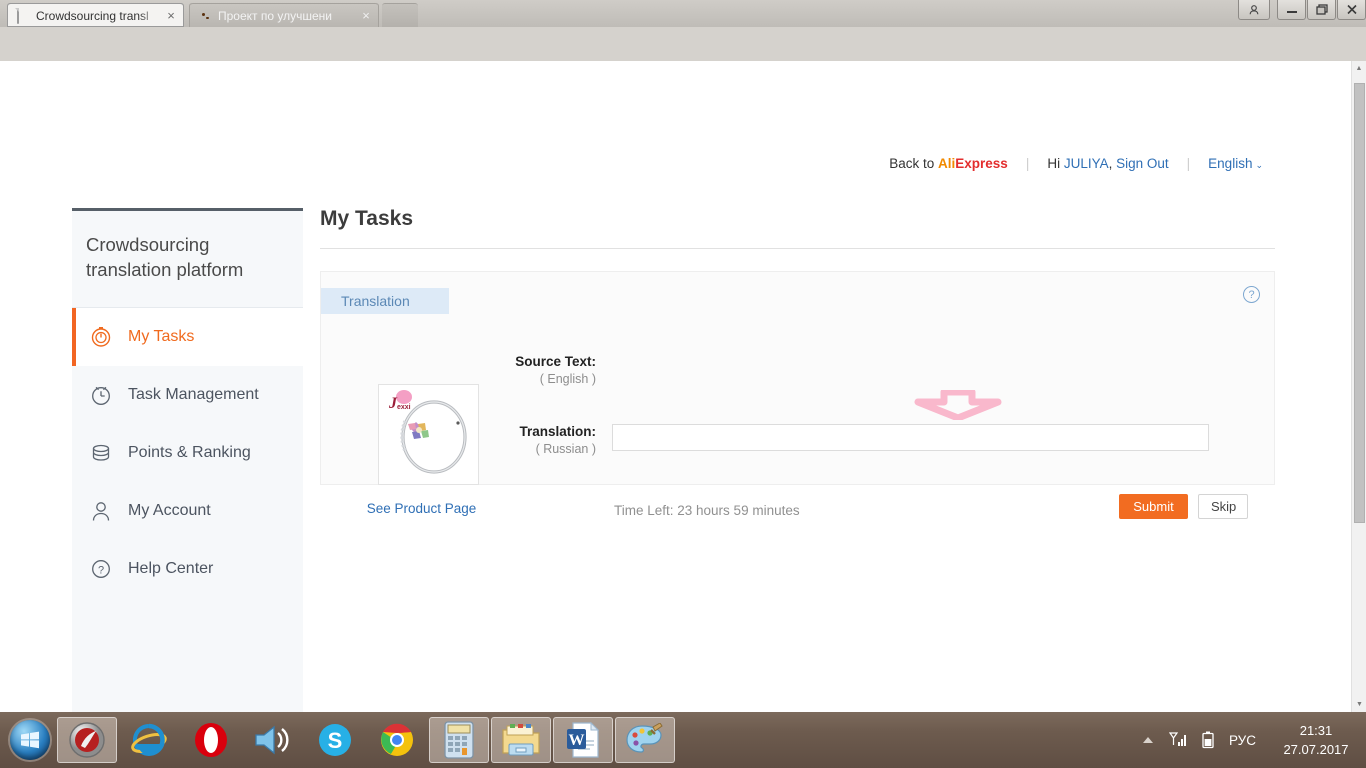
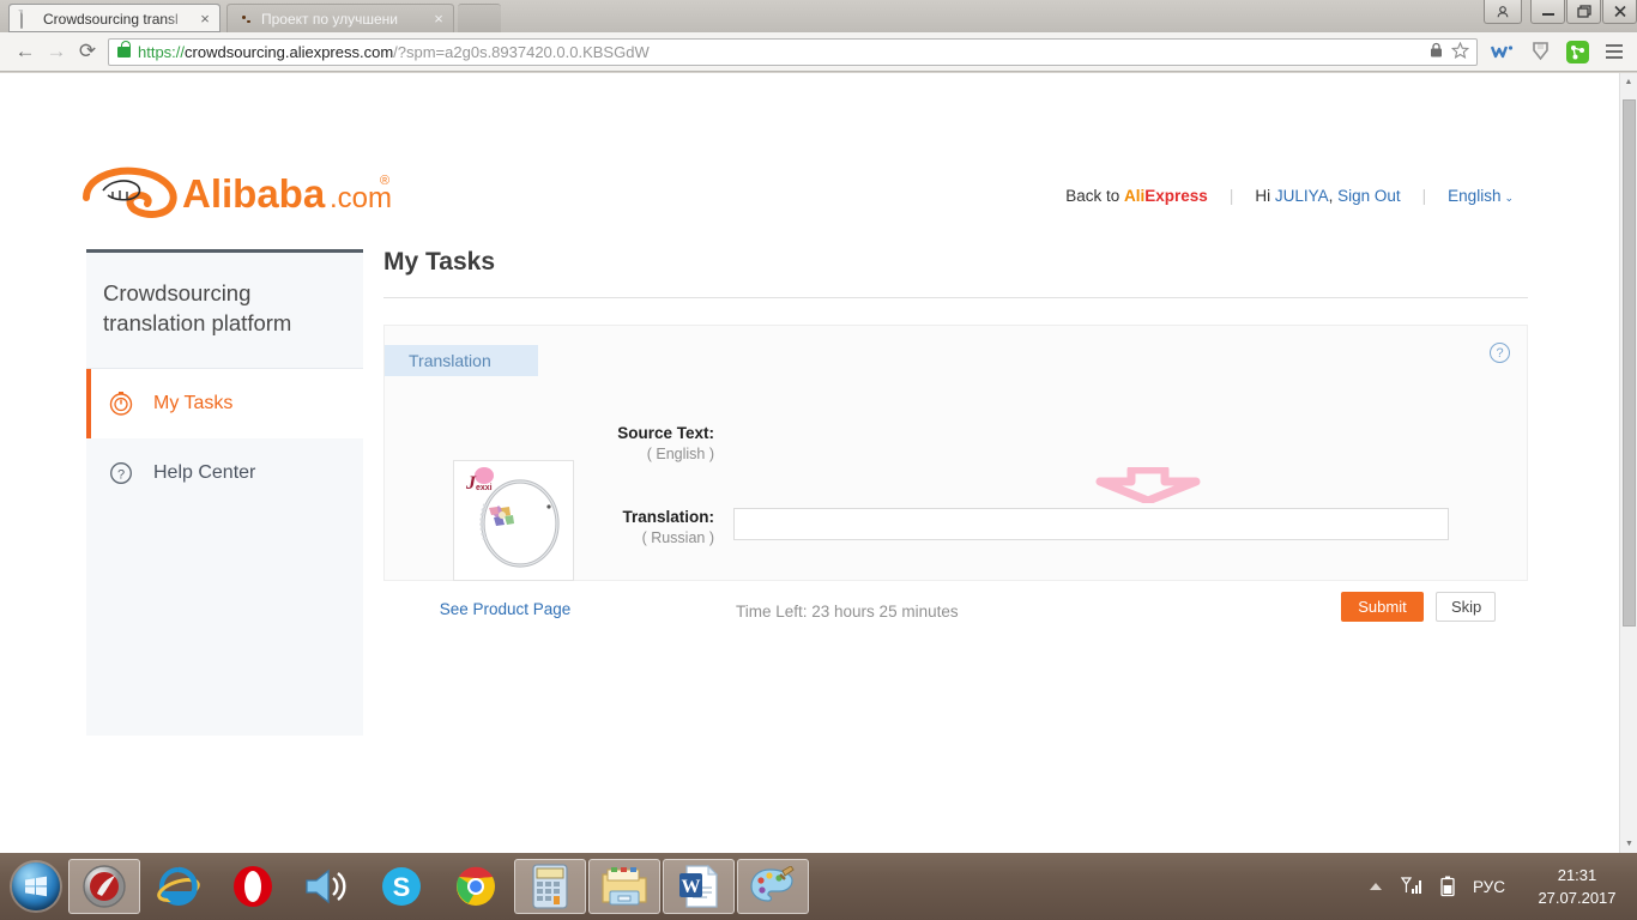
  Crowdsourcing transl
  ×
  Проект по улучшени
  ×
+ ←
+ →
+ ⟳
+ https://
+ crowdsourcing.aliexpress.com
+ /?spm=a2g0s.8937420.0.0.KBSGdW
+ Alibaba
+ .com
+ ®
  Back to AliExpress
  |
  Hi JULIYA, Sign Out
  |
  English ⌄
  Crowdsourcing translation platform
  My Tasks
- Task Management
- Points & Ranking
- My Account
  ?
  Help Center
  My Tasks
  Translation
  ?
  J
  See Product Page
  Source Text:
  ( English )
  Translation:
  ( Russian )
- Time Left: 23 hours 59 minutes
+ Time Left: 23 hours 25 minutes
  Submit
  Skip
  S
  W
  РУС
  21:31
  27.07.2017
